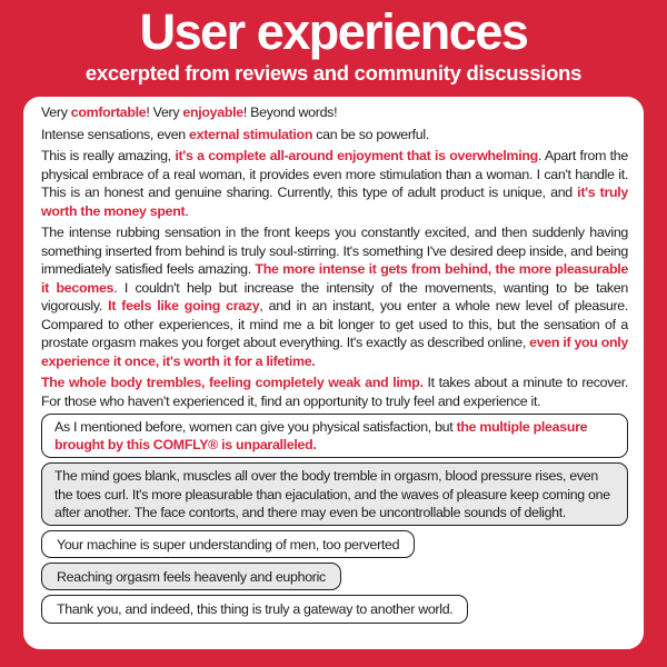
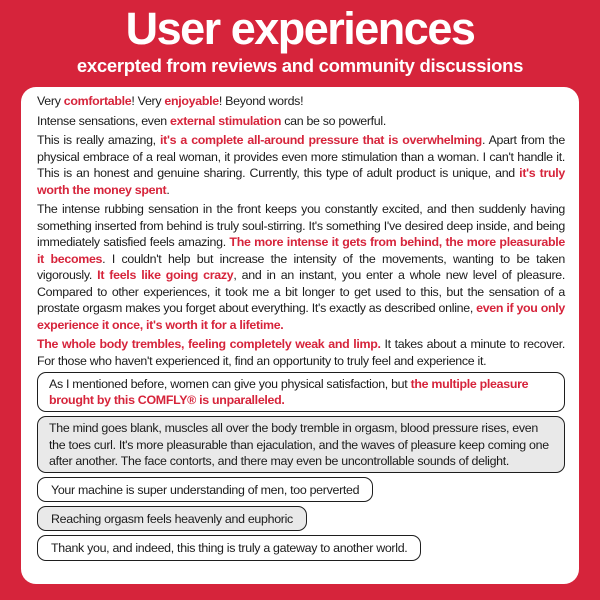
  User experiences
  excerpted from reviews and community discussions
  Very comfortable! Very enjoyable! Beyond words!
  Intense sensations, even external stimulation can be so powerful.
- This is really amazing, it's a complete all-around enjoyment that is overwhelming. Apart from the physical embrace of a real woman, it provides even more stimulation than a woman. I can't handle it. This is an honest and genuine sharing. Currently, this type of adult product is unique, and it's truly worth the money spent.
+ This is really amazing, it's a complete all-around pressure that is overwhelming. Apart from the physical embrace of a real woman, it provides even more stimulation than a woman. I can't handle it. This is an honest and genuine sharing. Currently, this type of adult product is unique, and it's truly worth the money spent.
- The intense rubbing sensation in the front keeps you constantly excited, and then suddenly having something inserted from behind is truly soul-stirring. It's something I've desired deep inside, and being immediately satisfied feels amazing. The more intense it gets from behind, the more pleasurable it becomes. I couldn't help but increase the intensity of the movements, wanting to be taken vigorously. It feels like going crazy, and in an instant, you enter a whole new level of pleasure. Compared to other experiences, it mind me a bit longer to get used to this, but the sensation of a prostate orgasm makes you forget about everything. It's exactly as described online, even if you only experience it once, it's worth it for a lifetime.
+ The intense rubbing sensation in the front keeps you constantly excited, and then suddenly having something inserted from behind is truly soul-stirring. It's something I've desired deep inside, and being immediately satisfied feels amazing. The more intense it gets from behind, the more pleasurable it becomes. I couldn't help but increase the intensity of the movements, wanting to be taken vigorously. It feels like going crazy, and in an instant, you enter a whole new level of pleasure. Compared to other experiences, it took me a bit longer to get used to this, but the sensation of a prostate orgasm makes you forget about everything. It's exactly as described online, even if you only experience it once, it's worth it for a lifetime.
  The whole body trembles, feeling completely weak and limp. It takes about a minute to recover. For those who haven't experienced it, find an opportunity to truly feel and experience it.
  As I mentioned before, women can give you physical satisfaction, but the multiple pleasure brought by this COMFLY® is unparalleled.
  The mind goes blank, muscles all over the body tremble in orgasm, blood pressure rises, even the toes curl. It's more pleasurable than ejaculation, and the waves of pleasure keep coming one after another. The face contorts, and there may even be uncontrollable sounds of delight.
  Your machine is super understanding of men, too perverted
  Reaching orgasm feels heavenly and euphoric
  Thank you, and indeed, this thing is truly a gateway to another world.
